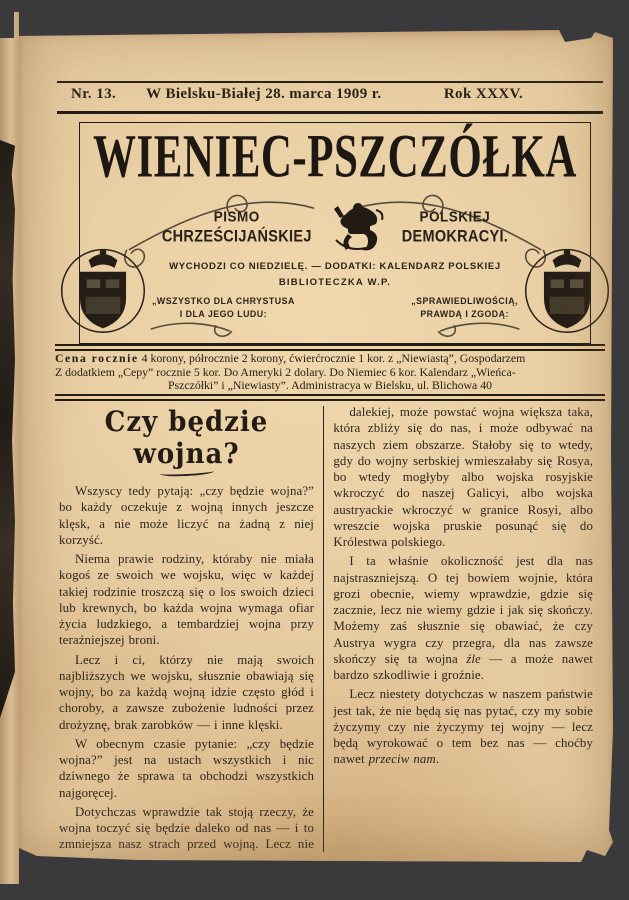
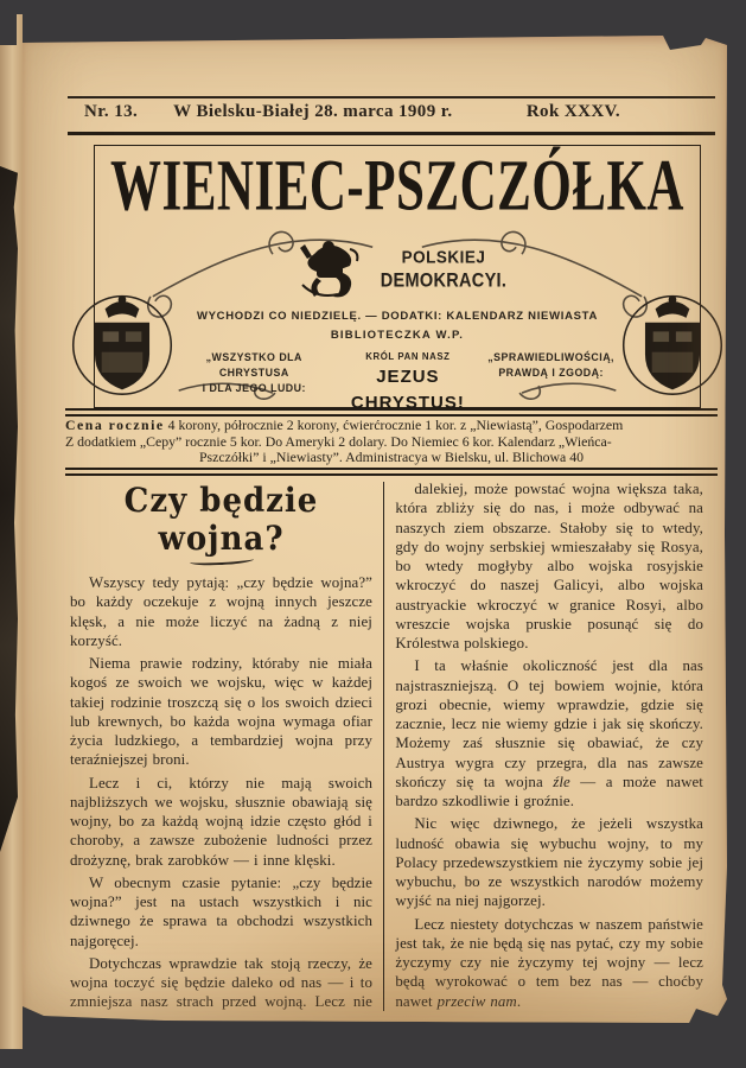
  Nr. 13.
  W Bielsku-Białej 28. marca 1909 r.
  Rok XXXV.
  WIENIEC-PSZCZÓŁKA
- PISMO
- CHRZEŚCIJAŃSKIEJ
  POLSKIEJ
  DEMOKRACYI.
- WYCHODZI CO NIEDZIELĘ. — DODATKI: KALENDARZ POLSKIEJ
+ WYCHODZI CO NIEDZIELĘ. — DODATKI: KALENDARZ NIEWIASTA
  BIBLIOTECZKA W.P.
  „WSZYSTKO DLA CHRYSTUSA
  I DLA JEGO LUDU:
+ KRÓL PAN NASZ
+ JEZUS CHRYSTUS!
  „SPRAWIEDLIWOŚCIĄ,
  PRAWDĄ I ZGODĄ:
  Cena rocznie 4 korony, półrocznie 2 korony, ćwierćrocznie 1 kor. z „Niewiastą”, Gospodarzem
  Z dodatkiem „Cepy” rocznie 5 kor. Do Ameryki 2 dolary. Do Niemiec 6 kor. Kalendarz „Wieńca-
  Pszczółki” i „Niewiasty”. Administracya w Bielsku, ul. Blichowa 40
  Czy będzie wojna?
  Wszyscy tedy pytają: „czy będzie wojna?” bo każdy oczekuje z wojną innych jeszcze klęsk, a nie może liczyć na żadną z niej korzyść.
  Niema prawie rodziny, któraby nie miała kogoś ze swoich we wojsku, więc w każdej takiej rodzinie troszczą się o los swoich dzieci lub krewnych, bo każda wojna wymaga ofiar życia ludzkiego, a tembardziej wojna przy teraźniejszej broni.
  Lecz i ci, którzy nie mają swoich najbliższych we wojsku, słusznie obawiają się wojny, bo za każdą wojną idzie często głód i choroby, a zawsze zubożenie ludności przez drożyznę, brak zarobków — i inne klęski.
  W obecnym czasie pytanie: „czy będzie wojna?” jest na ustach wszystkich i nic dziwnego że sprawa ta obchodzi wszystkich najgoręcej.
  Dotychczas wprawdzie tak stoją rzeczy, że wojna toczyć się będzie daleko od nas — i to zmniejsza nasz strach przed wojną. Lecz nie
  dalekiej, może powstać wojna większa taka, która zbliży się do nas, i może odbywać na naszych ziem obszarze. Stałoby się to wtedy, gdy do wojny serbskiej wmieszałaby się Rosya, bo wtedy mogłyby albo wojska rosyjskie wkroczyć do naszej Galicyi, albo wojska austryackie wkroczyć w granice Rosyi, albo wreszcie wojska pruskie posunąć się do Królestwa polskiego.
  I ta właśnie okoliczność jest dla nas najstraszniejszą. O tej bowiem wojnie, która grozi obecnie, wiemy wprawdzie, gdzie się zacznie, lecz nie wiemy gdzie i jak się skończy. Możemy zaś słusznie się obawiać, że czy Austrya wygra czy przegra, dla nas zawsze skończy się ta wojna źle — a może nawet bardzo szkodliwie i groźnie.
+ Nic więc dziwnego, że jeżeli wszystka ludność obawia się wybuchu wojny, to my Polacy przedewszystkiem nie życzymy sobie jej wybuchu, bo ze wszystkich narodów możemy wyjść na niej najgorzej.
  Lecz niestety dotychczas w naszem państwie jest tak, że nie będą się nas pytać, czy my sobie życzymy czy nie życzymy tej wojny — lecz będą wyrokować o tem bez nas — choćby nawet przeciw nam.
